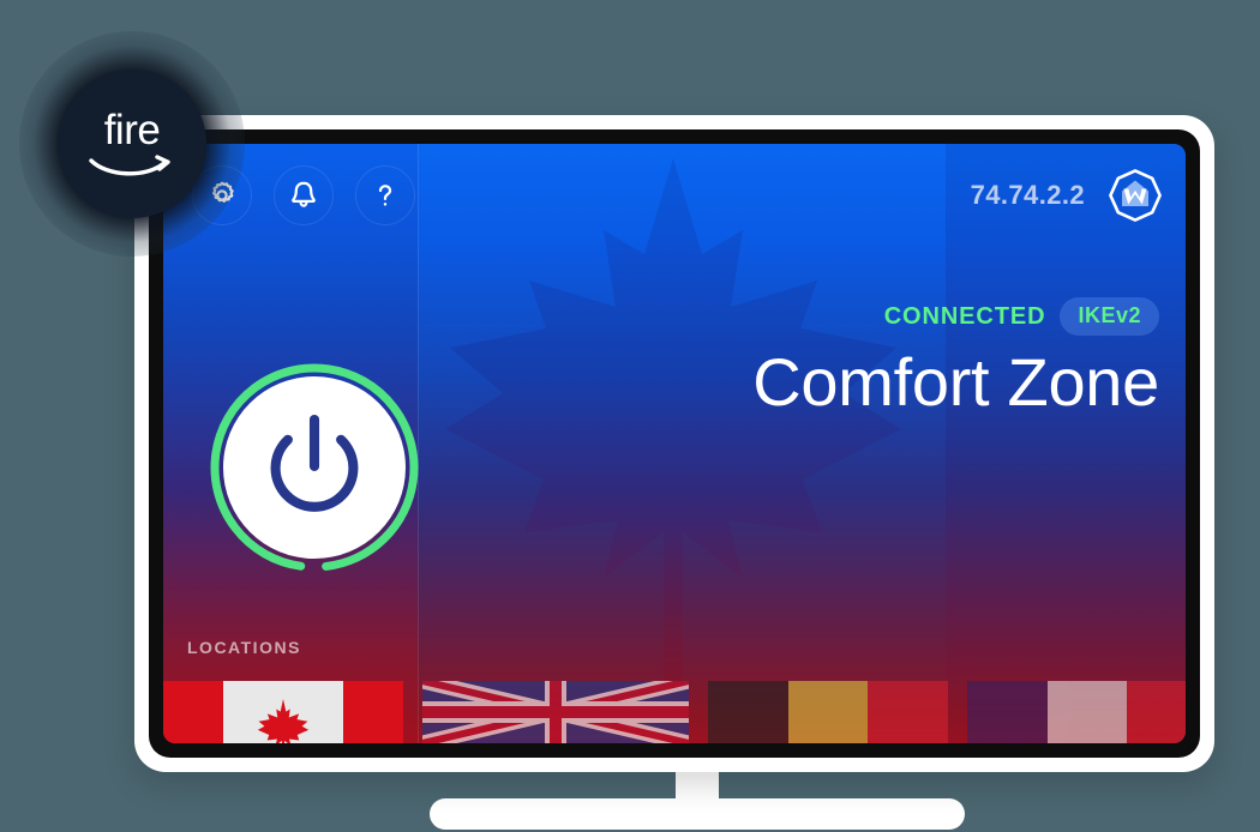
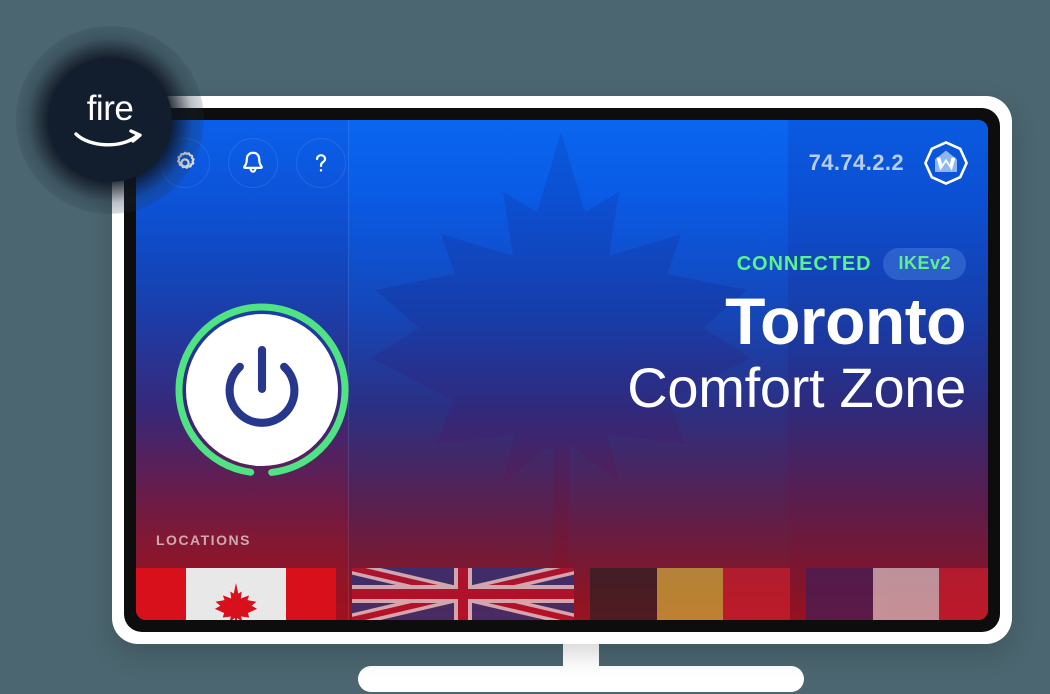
  74.74.2.2
  CONNECTED
  IKEv2
+ Toronto
  Comfort Zone
  LOCATIONS
  fire
